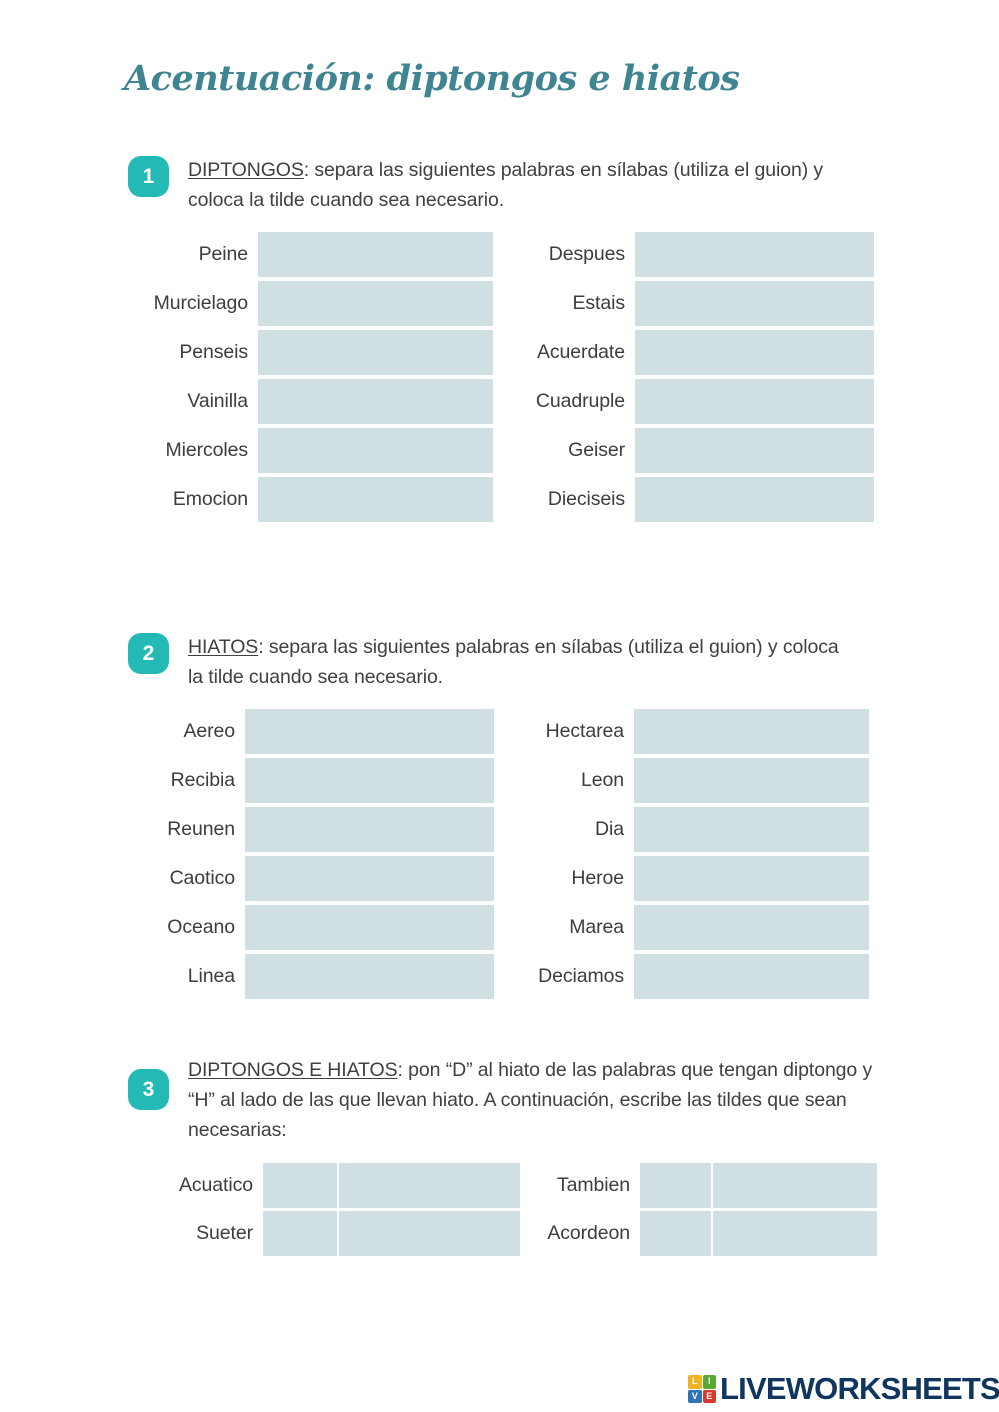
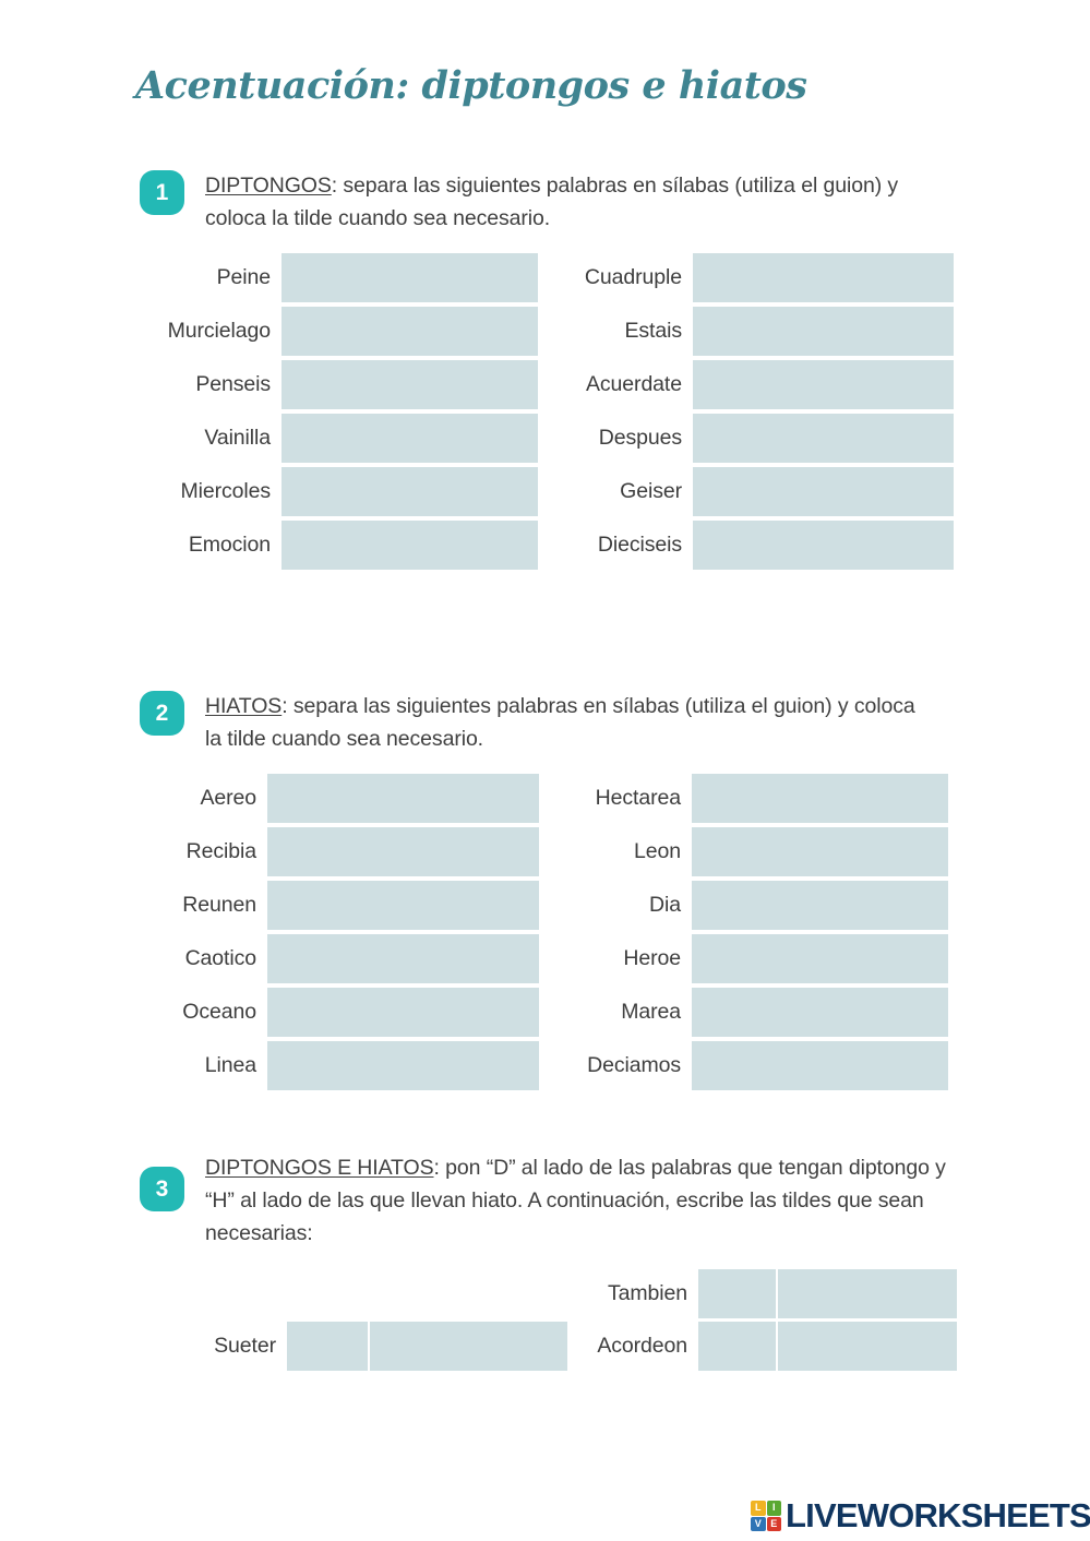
  Acentuación: diptongos e hiatos
  1
  DIPTONGOS: separa las siguientes palabras en sílabas (utiliza el guion) y coloca la tilde cuando sea necesario.
  Peine
  Murcielago
  Penseis
  Vainilla
  Miercoles
  Emocion
- Despues
+ Cuadruple
  Estais
  Acuerdate
- Cuadruple
+ Despues
  Geiser
  Dieciseis
  2
  HIATOS: separa las siguientes palabras en sílabas (utiliza el guion) y coloca la tilde cuando sea necesario.
  Aereo
  Recibia
  Reunen
  Caotico
  Oceano
  Linea
  Hectarea
  Leon
  Dia
  Heroe
  Marea
  Deciamos
  3
- DIPTONGOS E HIATOS: pon “D” al hiato de las palabras que tengan diptongo y “H” al lado de las que llevan hiato. A continuación, escribe las tildes que sean necesarias:
+ DIPTONGOS E HIATOS: pon “D” al lado de las palabras que tengan diptongo y “H” al lado de las que llevan hiato. A continuación, escribe las tildes que sean necesarias:
- Acuatico
  Sueter
  Tambien
  Acordeon
  L
  I
  V
  E
  LIVEWORKSHEETS
